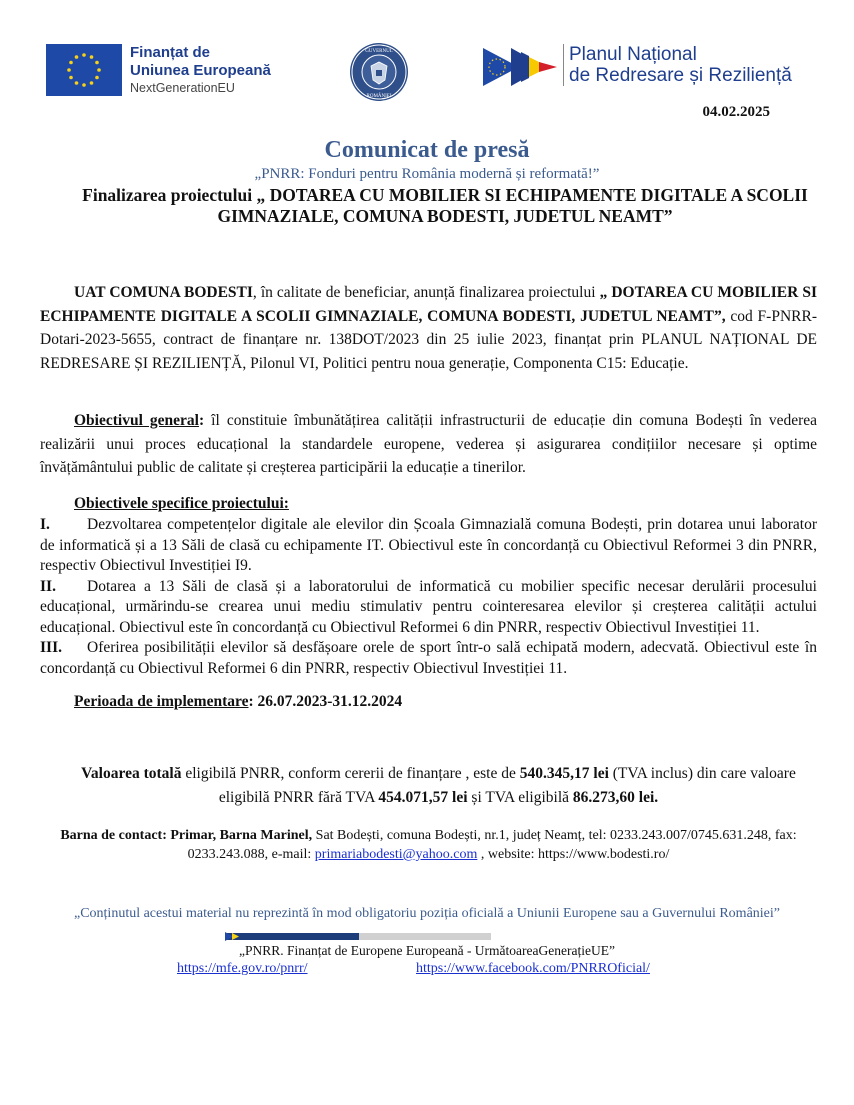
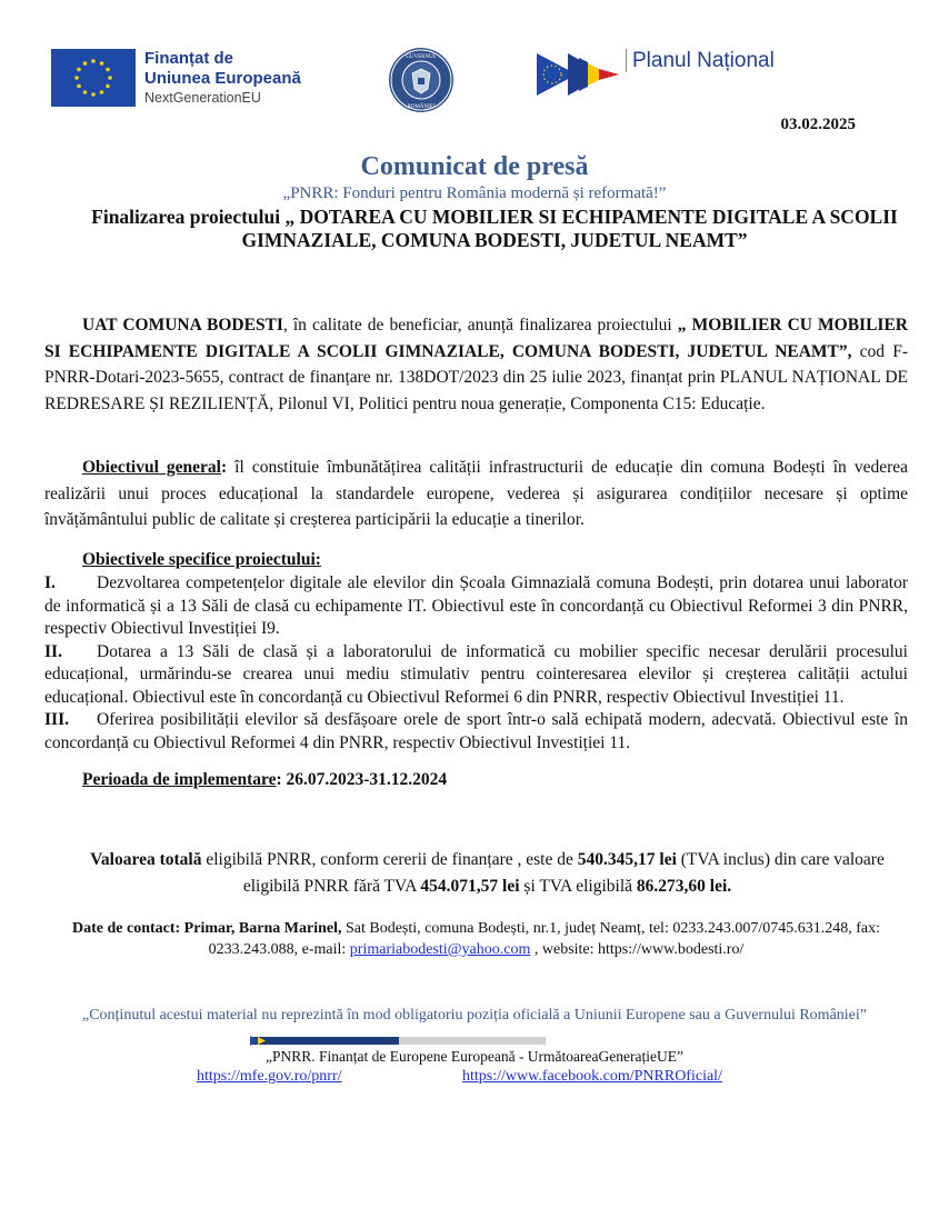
  Finanțat de
  Uniunea Europeană
  NextGenerationEU
  Planul Național
- de Redresare și Reziliență
- 04.02.2025
+ 03.02.2025
  Comunicat de presă
  „PNRR: Fonduri pentru România modernă și reformată!”
  Finalizarea proiectului „ DOTAREA CU MOBILIER SI ECHIPAMENTE DIGITALE A SCOLII GIMNAZIALE, COMUNA BODESTI, JUDETUL NEAMT”
- UAT COMUNA BODESTI, în calitate de beneficiar, anunță finalizarea proiectului „ DOTAREA CU MOBILIER SI ECHIPAMENTE DIGITALE A SCOLII GIMNAZIALE, COMUNA BODESTI, JUDETUL NEAMT”, cod F-PNRR-Dotari-2023-5655, contract de finanțare nr. 138DOT/2023 din 25 iulie 2023, finanțat prin PLANUL NAȚIONAL DE REDRESARE ȘI REZILIENȚĂ, Pilonul VI, Politici pentru noua generație, Componenta C15: Educație.
+ UAT COMUNA BODESTI, în calitate de beneficiar, anunță finalizarea proiectului „ MOBILIER CU MOBILIER SI ECHIPAMENTE DIGITALE A SCOLII GIMNAZIALE, COMUNA BODESTI, JUDETUL NEAMT”, cod F-PNRR-Dotari-2023-5655, contract de finanțare nr. 138DOT/2023 din 25 iulie 2023, finanțat prin PLANUL NAȚIONAL DE REDRESARE ȘI REZILIENȚĂ, Pilonul VI, Politici pentru noua generație, Componenta C15: Educație.
  Obiectivul general: îl constituie îmbunătățirea calității infrastructurii de educație din comuna Bodești în vederea realizării unui proces educațional la standardele europene, vederea și asigurarea condițiilor necesare și optime învățământului public de calitate și creșterea participării la educație a tinerilor.
  Obiectivele specifice proiectului:
  I. Dezvoltarea competențelor digitale ale elevilor din Școala Gimnazială comuna Bodești, prin dotarea unui laborator de informatică și a 13 Săli de clasă cu echipamente IT. Obiectivul este în concordanță cu Obiectivul Reformei 3 din PNRR, respectiv Obiectivul Investiției I9.
  II. Dotarea a 13 Săli de clasă și a laboratorului de informatică cu mobilier specific necesar derulării procesului educațional, urmărindu-se crearea unui mediu stimulativ pentru cointeresarea elevilor și creșterea calității actului educațional. Obiectivul este în concordanță cu Obiectivul Reformei 6 din PNRR, respectiv Obiectivul Investiției 11.
- III. Oferirea posibilității elevilor să desfășoare orele de sport într-o sală echipată modern, adecvată. Obiectivul este în concordanță cu Obiectivul Reformei 6 din PNRR, respectiv Obiectivul Investiției 11.
+ III. Oferirea posibilității elevilor să desfășoare orele de sport într-o sală echipată modern, adecvată. Obiectivul este în concordanță cu Obiectivul Reformei 4 din PNRR, respectiv Obiectivul Investiției 11.
  Perioada de implementare: 26.07.2023-31.12.2024
  Valoarea totală eligibilă PNRR, conform cererii de finanțare , este de 540.345,17 lei (TVA inclus) din care valoare eligibilă PNRR fără TVA 454.071,57 lei și TVA eligibilă 86.273,60 lei.
- Barna de contact: Primar, Barna Marinel, Sat Bodești, comuna Bodești, nr.1, județ Neamț, tel: 0233.243.007/0745.631.248, fax: 0233.243.088, e-mail: primariabodesti@yahoo.com , website: https://www.bodesti.ro/
+ Date de contact: Primar, Barna Marinel, Sat Bodești, comuna Bodești, nr.1, județ Neamț, tel: 0233.243.007/0745.631.248, fax: 0233.243.088, e-mail: primariabodesti@yahoo.com , website: https://www.bodesti.ro/
  „Conținutul acestui material nu reprezintă în mod obligatoriu poziția oficială a Uniunii Europene sau a Guvernului României”
  „PNRR. Finanțat de Europene Europeană - UrmătoareaGenerațieUE”
  https://mfe.gov.ro/pnrr/
  https://www.facebook.com/PNRROficial/
